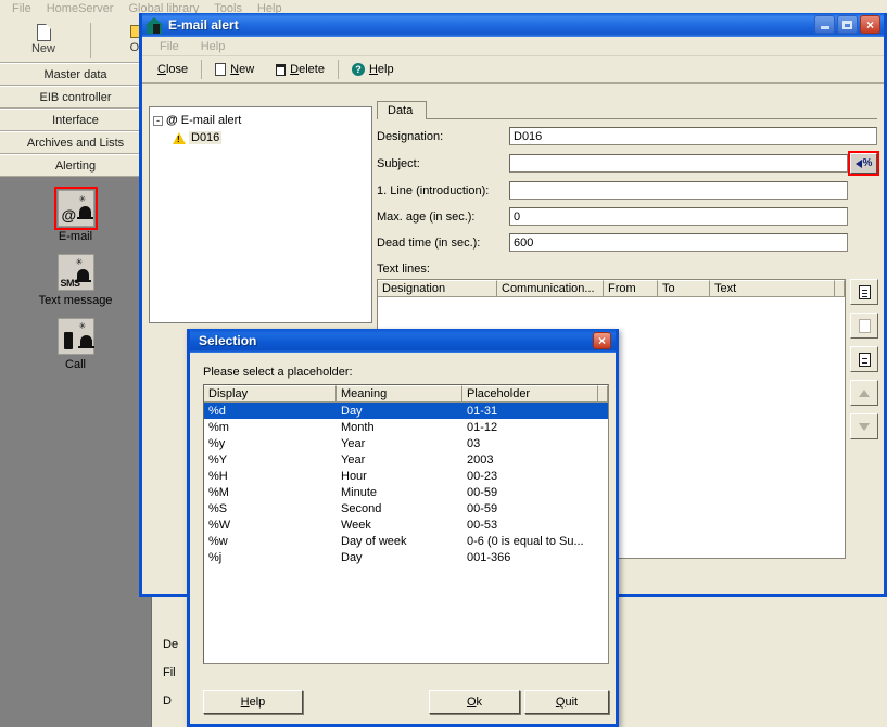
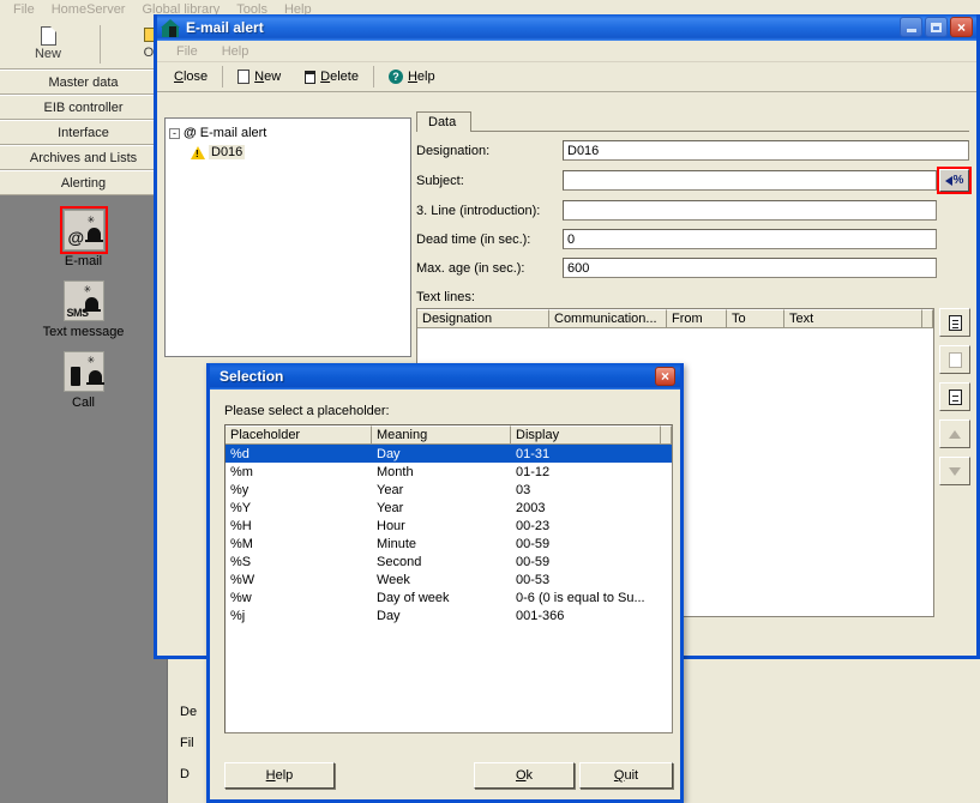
  File
  HomeServer
  Global library
  Tools
  Help
  New
  Master data
  EIB controller
  Interface
  Archives and Lists
  Alerting
  ✳
  @
  E-mail
  ✳
  SMS
  Text message
  ✳
  Call
  De
  Fil
  D
  E-mail alert
  ×
  File
  Help
  Close
  New
  Delete
  ?
  Help
  -
  @
  E-mail alert
  D016
  Data
  Designation:
  D016
  Subject:
  %
- 1. Line (introduction):
+ 3. Line (introduction):
- Max. age (in sec.):
+ Dead time (in sec.):
  0
- Dead time (in sec.):
+ Max. age (in sec.):
  600
  Text lines:
  Designation
  Communication...
  From
  To
  Text
  Selection
  ×
  Please select a placeholder:
- Display
+ Placeholder
  Meaning
- Placeholder
+ Display
  %d
  Day
  01-31
  %m
  Month
  01-12
  %y
  Year
  03
  %Y
  Year
  2003
  %H
  Hour
  00-23
  %M
  Minute
  00-59
  %S
  Second
  00-59
  %W
  Week
  00-53
  %w
  Day of week
  0-6 (0 is equal to Su...
  %j
  Day
  001-366
  Help
  Ok
  Quit
